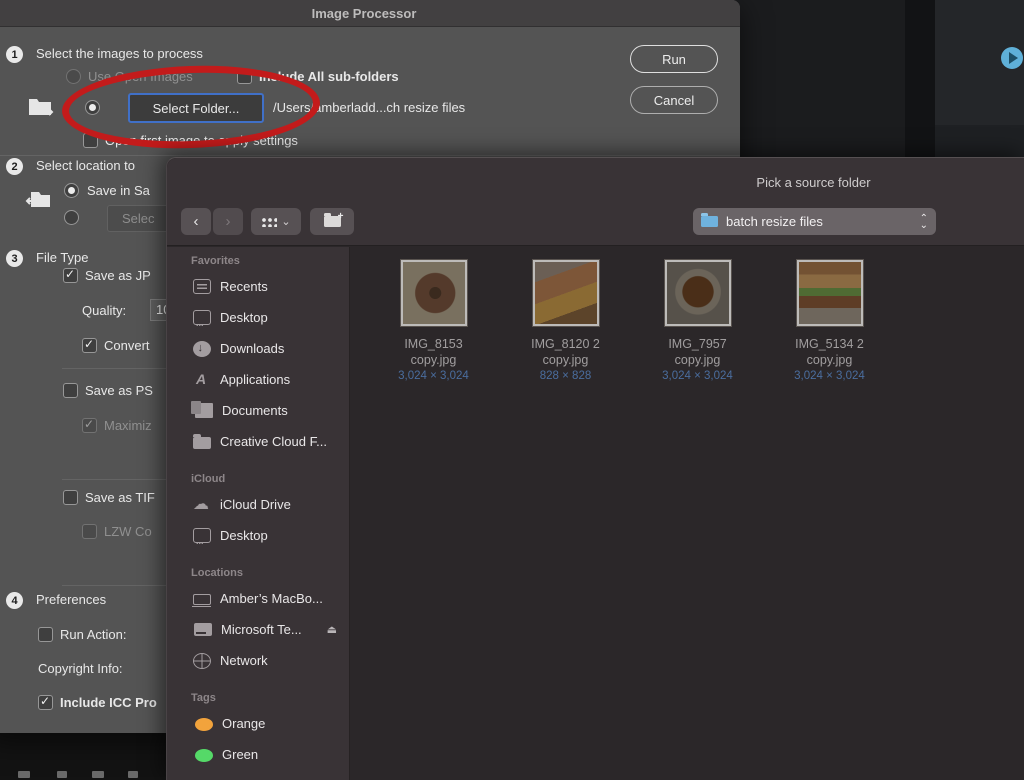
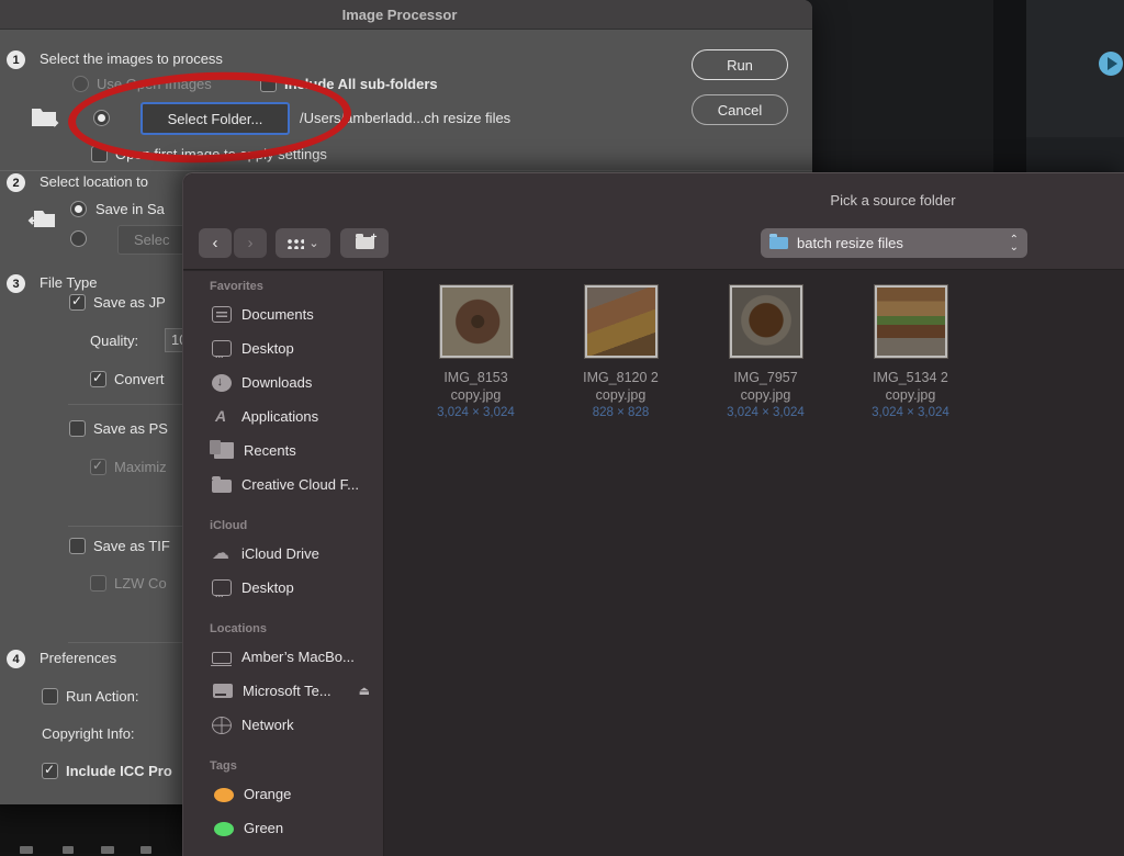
  Image Processor
  1
  Select the images to process
  Use Open Images
  Include All sub-folders
  Select Folder...
  /Users/amberladd...ch resize files
  Open first image to apply settings
  Run
  Cancel
  2
  Select location to
  Save in Sa
  Selec
  3
  File Type
  Save as JP
  Quality:
  Convert
  Save as PS
  Maximiz
  Save as TIF
  LZW Co
  4
  Preferences
  Run Action:
  Copyright Info:
  Include ICC Pro
  ‹
  ›
  ⌄
  +
  Pick a source folder
  batch resize files
  ⌃
  ⌄
  Favorites
- Recents
+ Documents
  Desktop
  Downloads
  Applications
- Documents
+ Recents
  Creative Cloud F...
  iCloud
  iCloud Drive
  Desktop
  Locations
  Amber’s MacBo...
  Microsoft Te...
  ⏏
  Network
  Tags
  Orange
  Green
  IMG_8153 copy.jpg
  3,024 × 3,024
  IMG_8120 2 copy.jpg
  828 × 828
  IMG_7957 copy.jpg
  3,024 × 3,024
  IMG_5134 2 copy.jpg
  3,024 × 3,024
